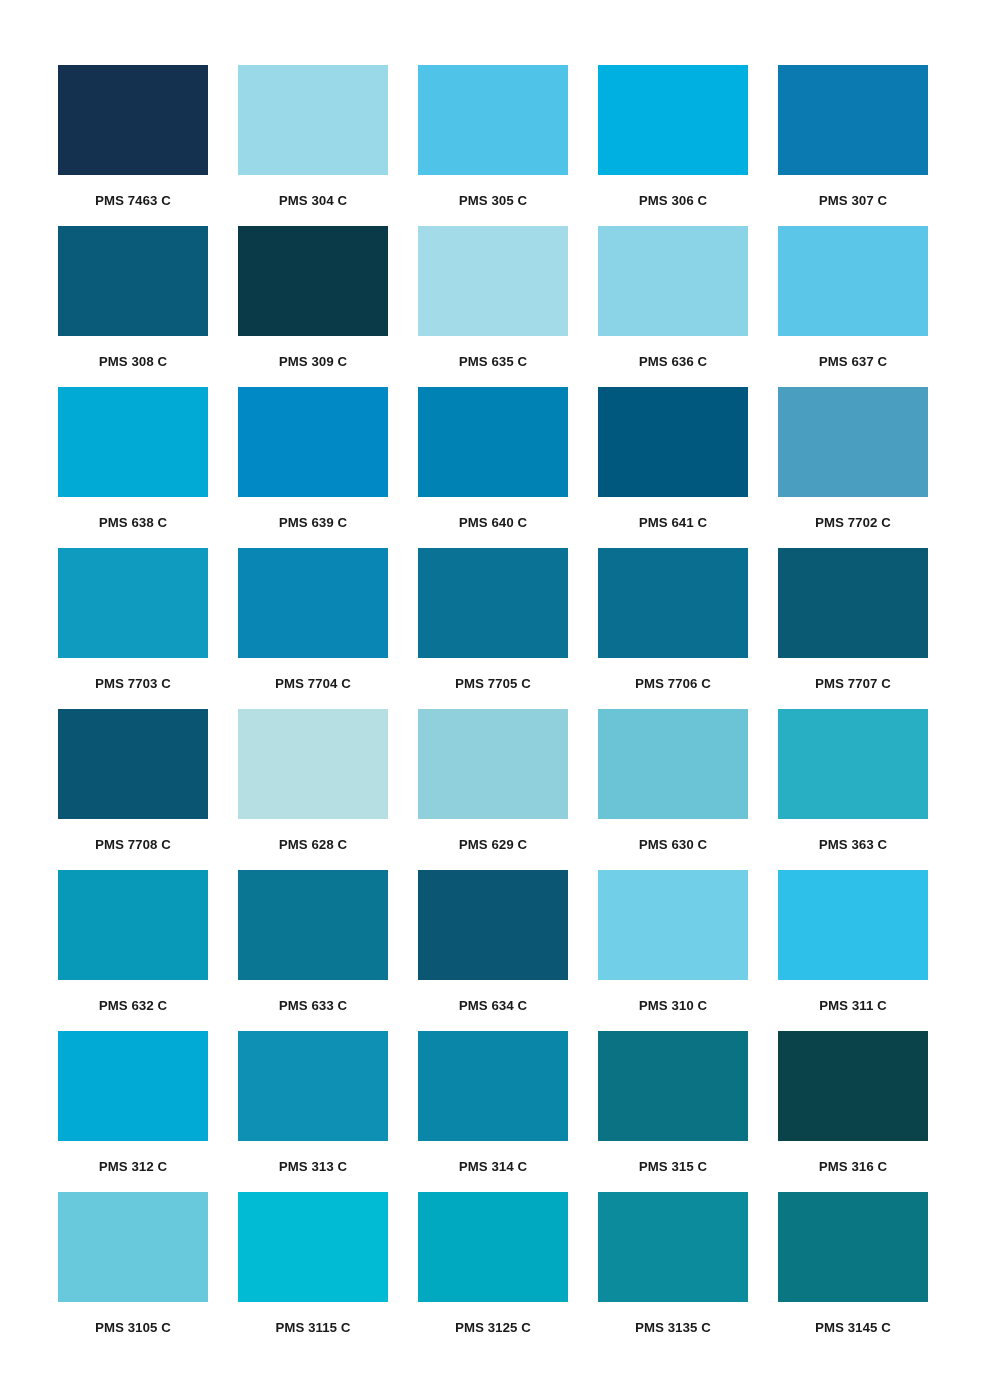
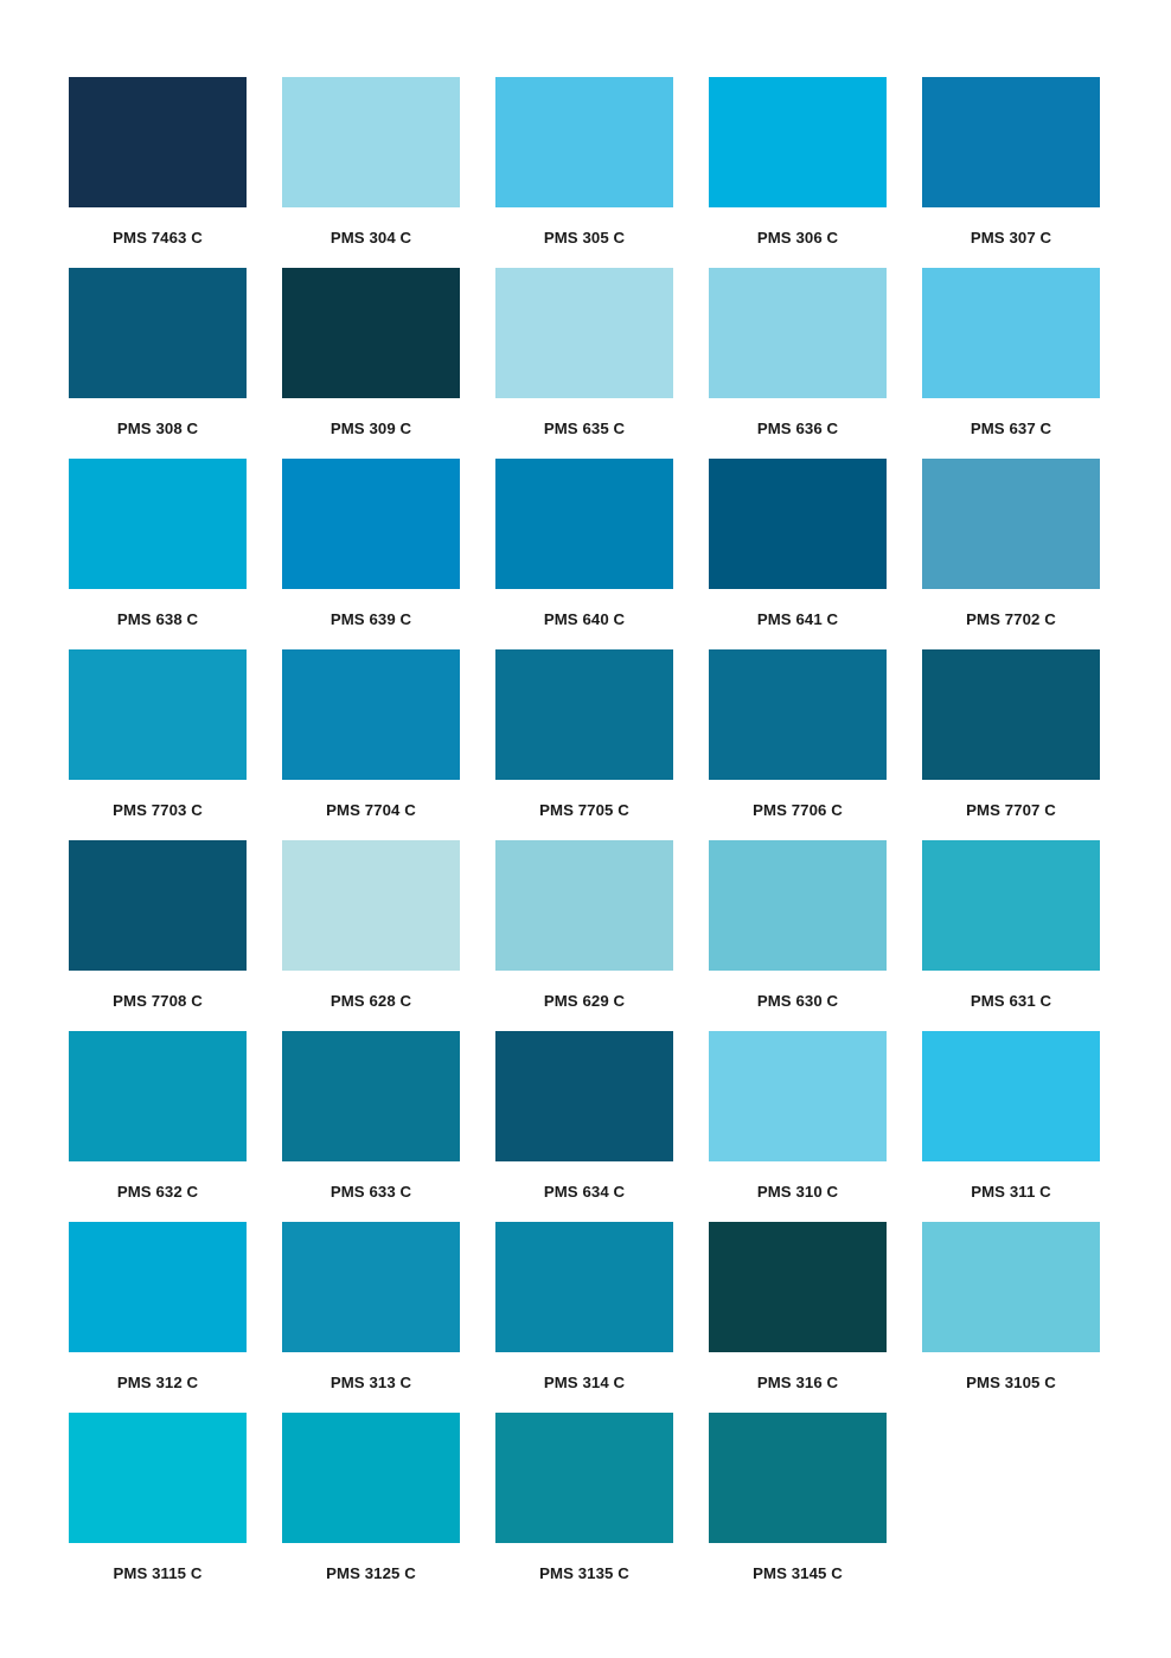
  PMS 7463 C
  PMS 304 C
  PMS 305 C
  PMS 306 C
  PMS 307 C
  PMS 308 C
  PMS 309 C
  PMS 635 C
  PMS 636 C
  PMS 637 C
  PMS 638 C
  PMS 639 C
  PMS 640 C
  PMS 641 C
  PMS 7702 C
  PMS 7703 C
  PMS 7704 C
  PMS 7705 C
  PMS 7706 C
  PMS 7707 C
  PMS 7708 C
  PMS 628 C
  PMS 629 C
  PMS 630 C
- PMS 363 C
+ PMS 631 C
  PMS 632 C
  PMS 633 C
  PMS 634 C
  PMS 310 C
  PMS 311 C
  PMS 312 C
  PMS 313 C
  PMS 314 C
- PMS 315 C
  PMS 316 C
  PMS 3105 C
  PMS 3115 C
  PMS 3125 C
  PMS 3135 C
  PMS 3145 C
